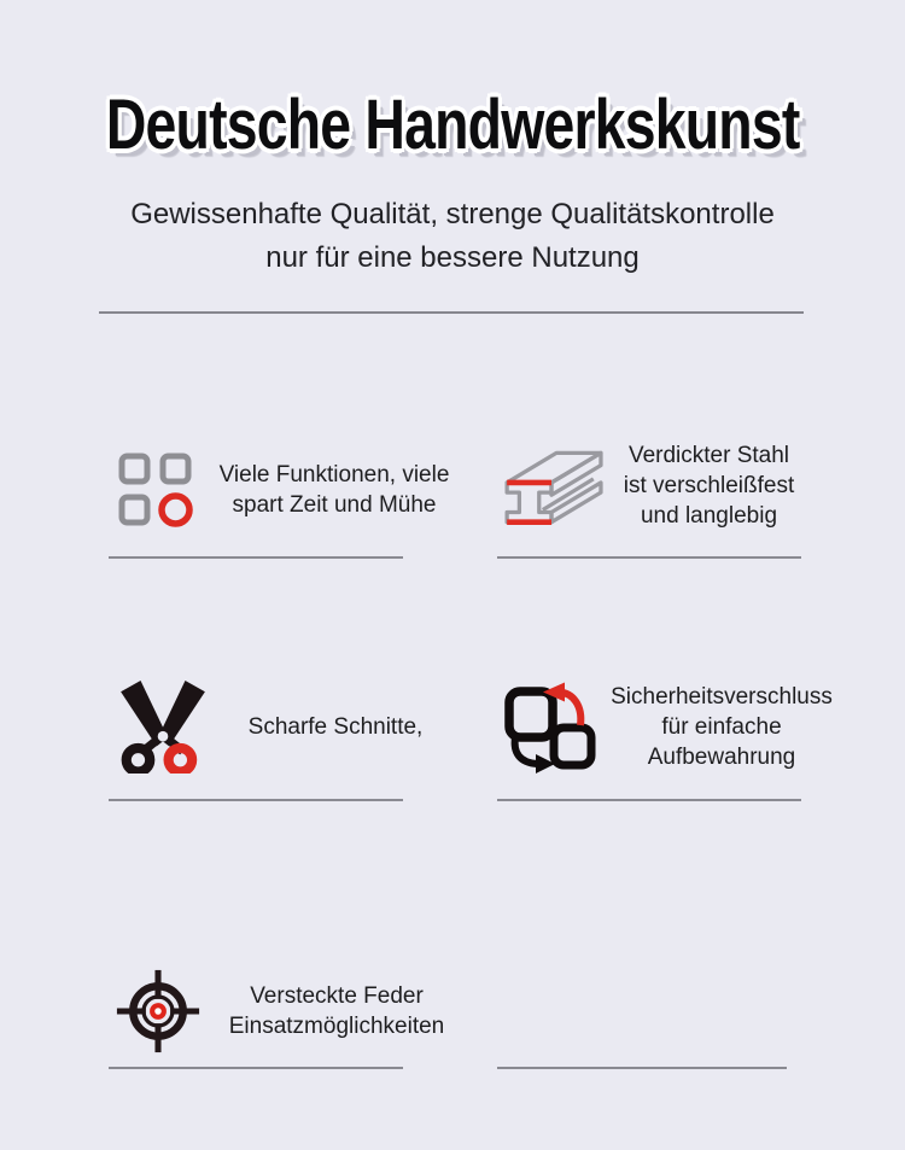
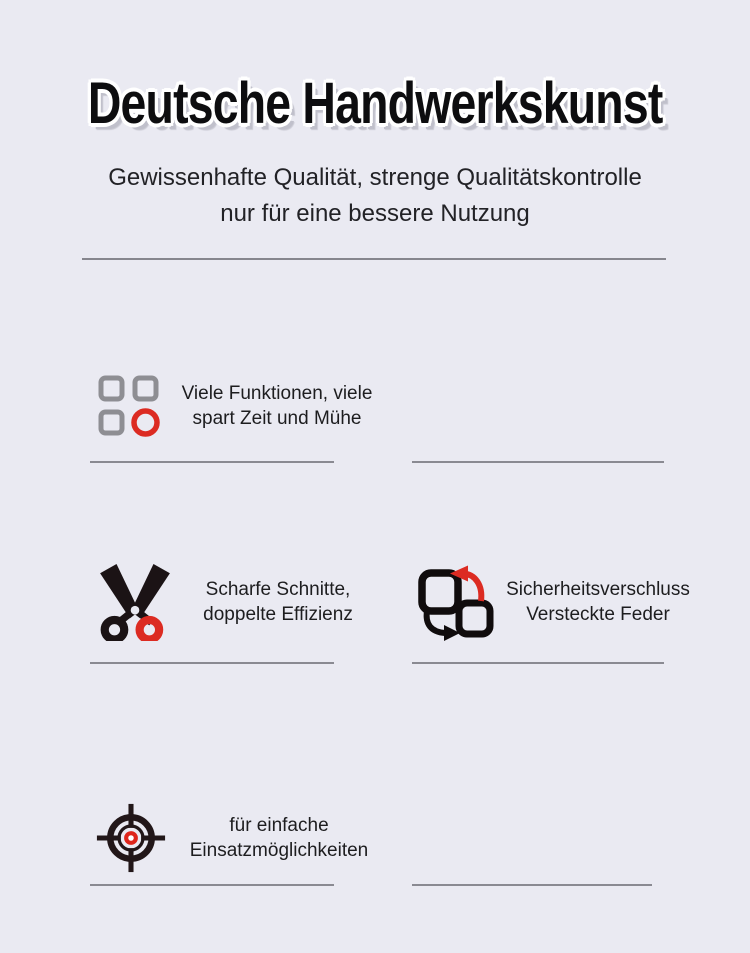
  Deutsche Handwerkskunst
  Gewissenhafte Qualität, strenge Qualitätskontrolle
  nur für eine bessere Nutzung
  Viele Funktionen, viele
  spart Zeit und Mühe
- Verdickter Stahl
- ist verschleißfest
- und langlebig
  Scharfe Schnitte,
+ doppelte Effizienz
  Sicherheitsverschluss
- für einfache
+ Versteckte Feder
- Aufbewahrung
- Versteckte Feder
+ für einfache
  Einsatzmöglichkeiten
